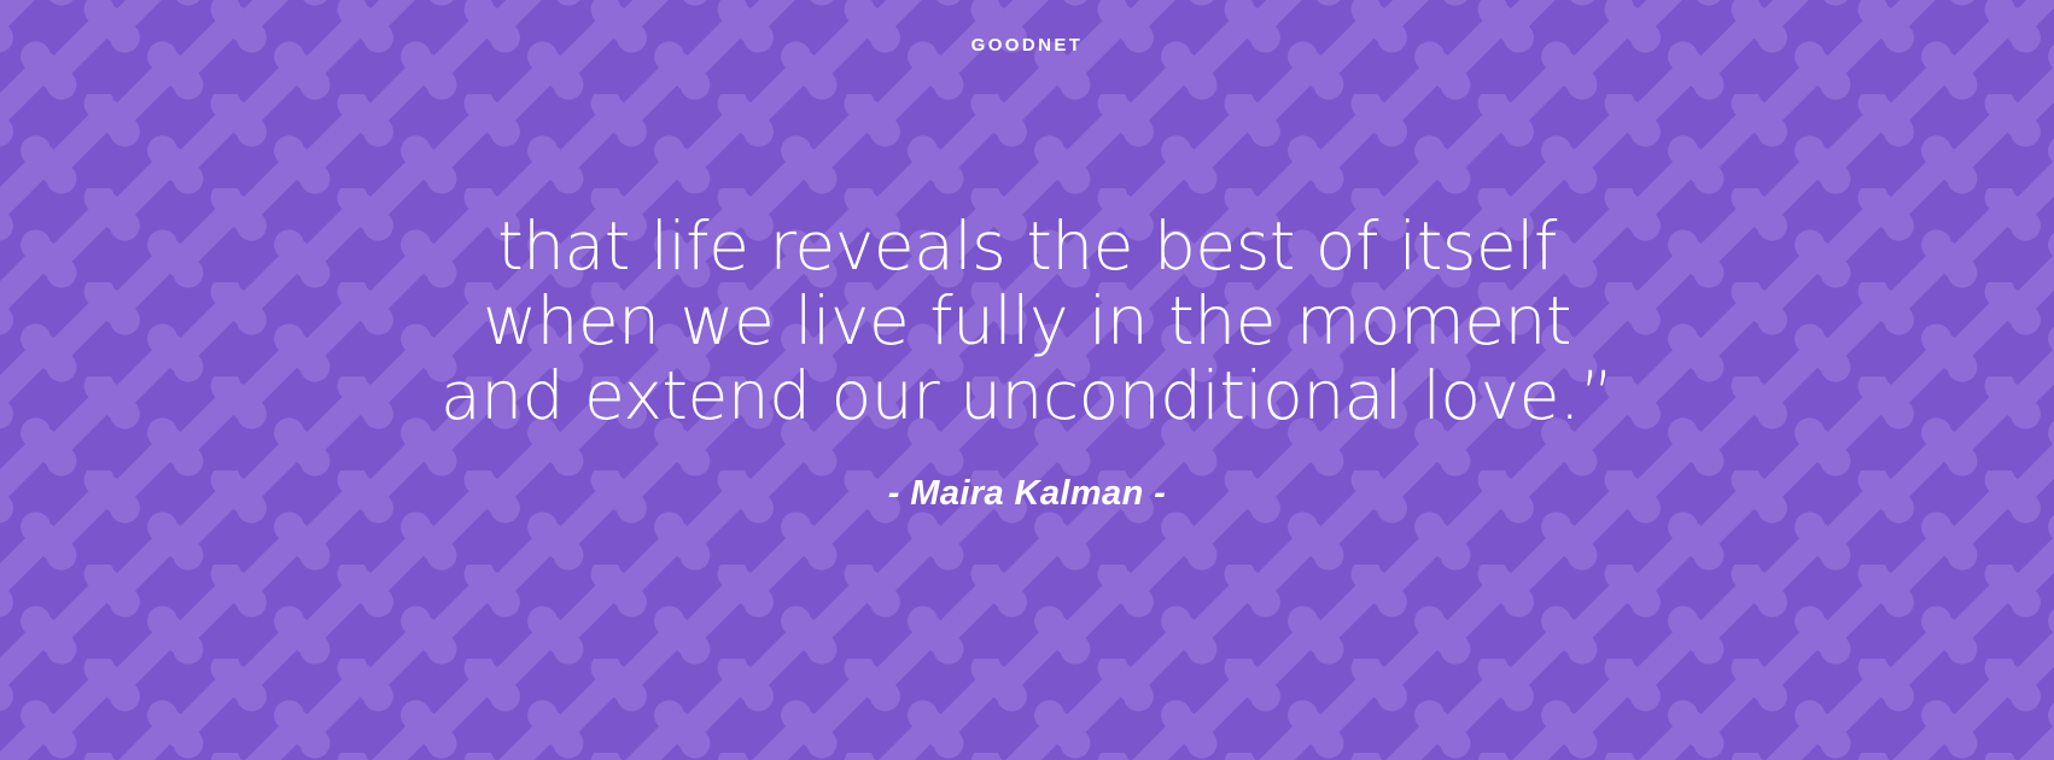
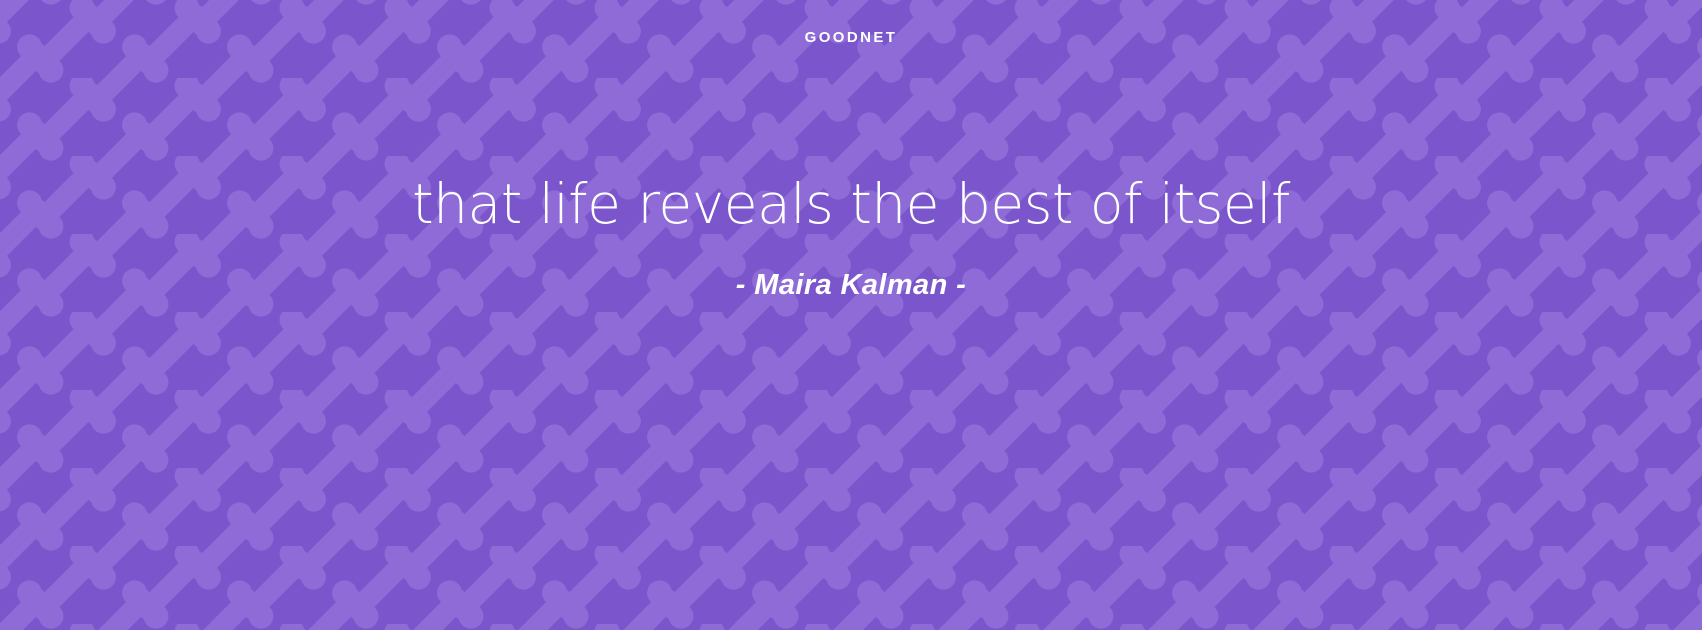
  GOODNET
  that life reveals the best of itself
- when we live fully in the moment
- and extend our unconditional love.”
  - Maira Kalman -
